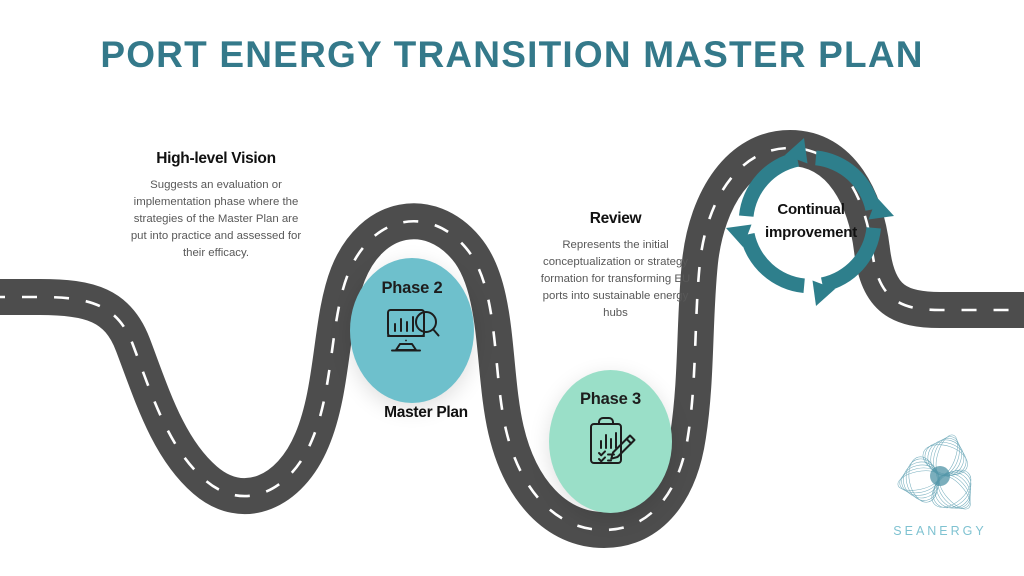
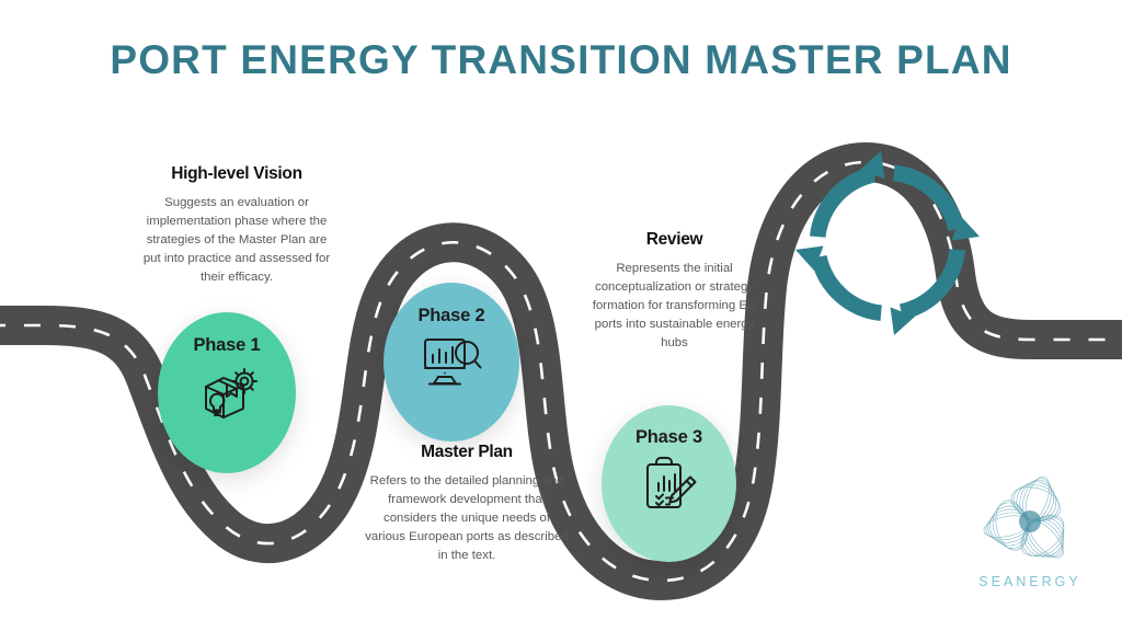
  PORT ENERGY TRANSITION MASTER PLAN
  High-level Vision
  Suggests an evaluation or implementation phase where the strategies of the Master Plan are put into practice and assessed for their efficacy.
+ Phase 1
  Phase 2
  Master Plan
+ Refers to the detailed planning and framework development that considers the unique needs of various European ports as described in the text.
  Review
  Represents the initial conceptualization or strategy formation for transforming EU ports into sustainable energy hubs
  Phase 3
- Continual improvement
  SEANERGY
